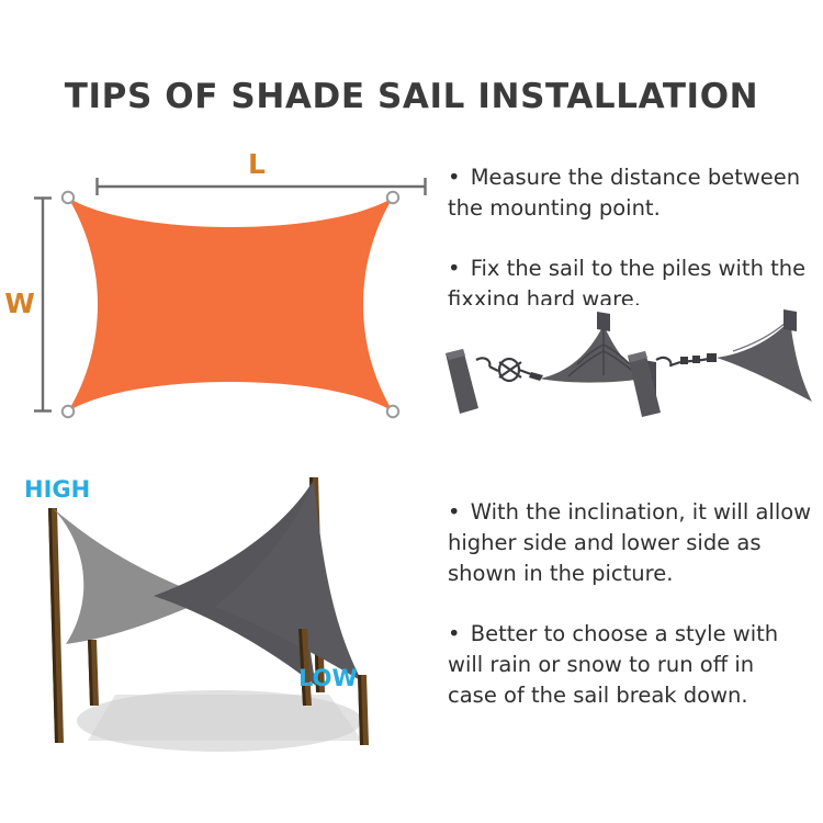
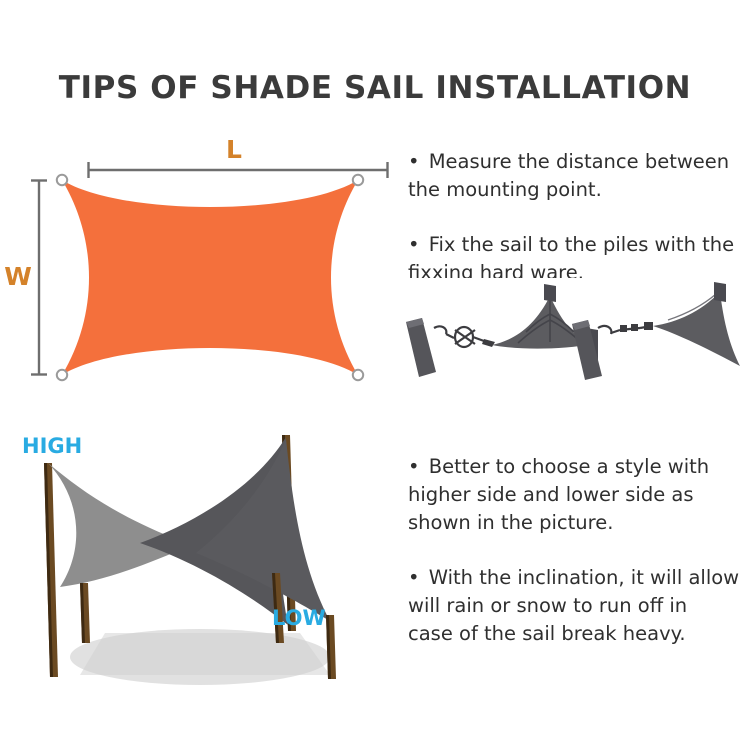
  TIPS OF SHADE SAIL INSTALLATION
  L
  W
  • Measure the distance between
  the mounting point.
  • Fix the sail to the piles with the
  fixxing hard ware.
  HIGH
  LOW
- • With the inclination, it will allow
+ • Better to choose a style with
  higher side and lower side as
  shown in the picture.
- • Better to choose a style with
+ • With the inclination, it will allow
  will rain or snow to run off in
- case of the sail break down.
+ case of the sail break heavy.
